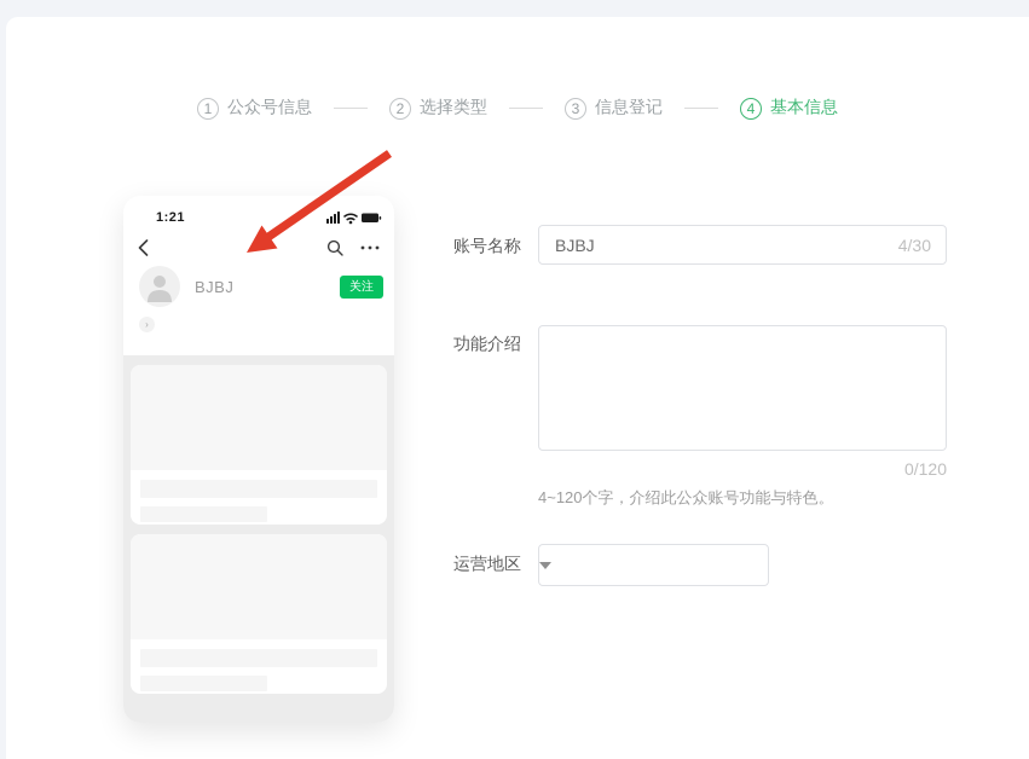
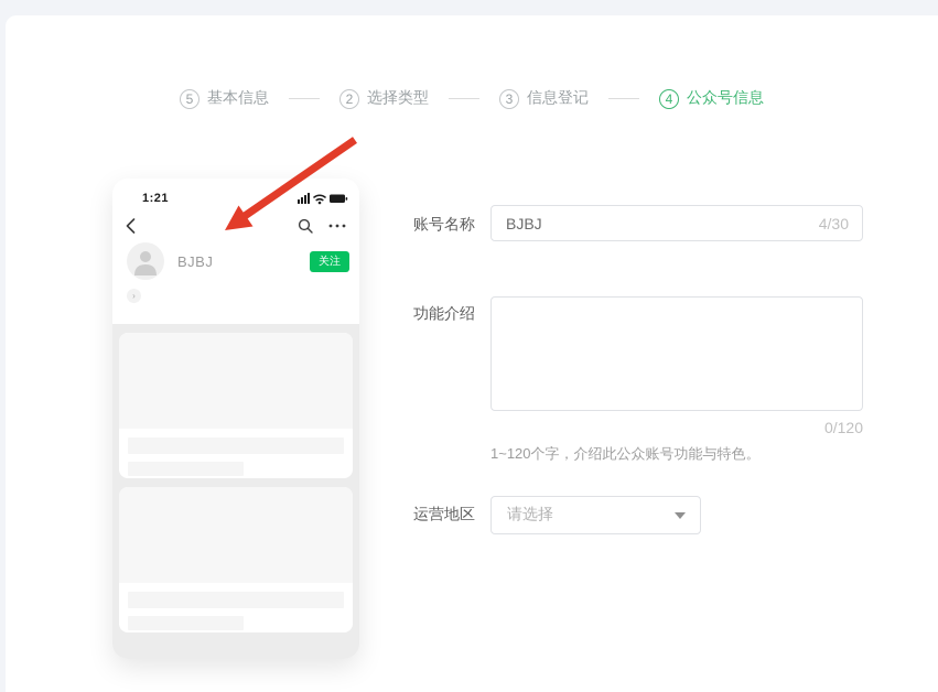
- 1
+ 5
- 公众号信息
+ 基本信息
  2
  选择类型
  3
  信息登记
  4
- 基本信息
+ 公众号信息
  1:21
  BJBJ
  关注
  ›
  账号名称
  BJBJ
  4/30
  功能介绍
  0/120
- 4~120个字，介绍此公众账号功能与特色。
+ 1~120个字，介绍此公众账号功能与特色。
  运营地区
+ 请选择
